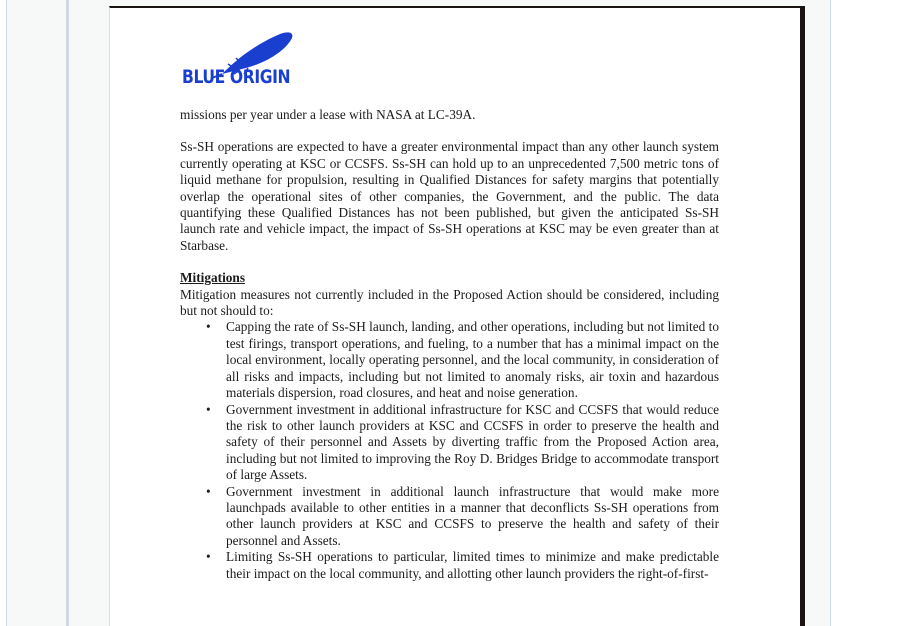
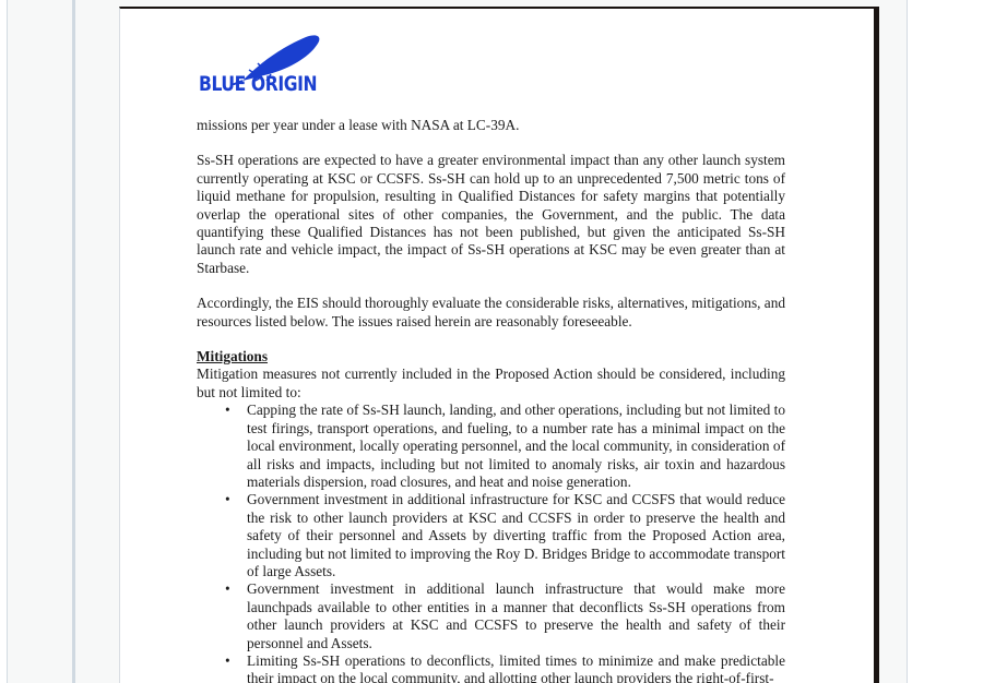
  BLUE ORIGIN
  missions per year under a lease with NASA at LC-39A.
  Ss-SH operations are expected to have a greater environmental impact than any other launch system currently operating at KSC or CCSFS. Ss-SH can hold up to an unprecedented 7,500 metric tons of liquid methane for propulsion, resulting in Qualified Distances for safety margins that potentially overlap the operational sites of other companies, the Government, and the public. The data quantifying these Qualified Distances has not been published, but given the anticipated Ss-SH launch rate and vehicle impact, the impact of Ss-SH operations at KSC may be even greater than at Starbase.
+ Accordingly, the EIS should thoroughly evaluate the considerable risks, alternatives, mitigations, and resources listed below. The issues raised herein are reasonably foreseeable.
  Mitigations
- Mitigation measures not currently included in the Proposed Action should be considered, including but not should to:
+ Mitigation measures not currently included in the Proposed Action should be considered, including but not limited to:
  •
- Capping the rate of Ss-SH launch, landing, and other operations, including but not limited to test firings, transport operations, and fueling, to a number that has a minimal impact on the local environment, locally operating personnel, and the local community, in consideration of all risks and impacts, including but not limited to anomaly risks, air toxin and hazardous materials dispersion, road closures, and heat and noise generation.
+ Capping the rate of Ss-SH launch, landing, and other operations, including but not limited to test firings, transport operations, and fueling, to a number rate has a minimal impact on the local environment, locally operating personnel, and the local community, in consideration of all risks and impacts, including but not limited to anomaly risks, air toxin and hazardous materials dispersion, road closures, and heat and noise generation.
  •
  Government investment in additional infrastructure for KSC and CCSFS that would reduce the risk to other launch providers at KSC and CCSFS in order to preserve the health and safety of their personnel and Assets by diverting traffic from the Proposed Action area, including but not limited to improving the Roy D. Bridges Bridge to accommodate transport of large Assets.
  •
  Government investment in additional launch infrastructure that would make more launchpads available to other entities in a manner that deconflicts Ss-SH operations from other launch providers at KSC and CCSFS to preserve the health and safety of their personnel and Assets.
  •
- Limiting Ss-SH operations to particular, limited times to minimize and make predictable their impact on the local community, and allotting other launch providers the right-of-first-
+ Limiting Ss-SH operations to deconflicts, limited times to minimize and make predictable their impact on the local community, and allotting other launch providers the right-of-first-
